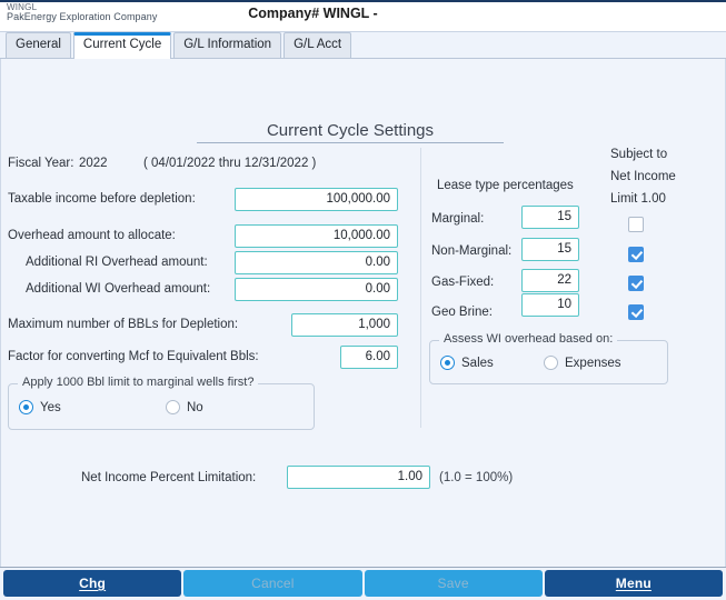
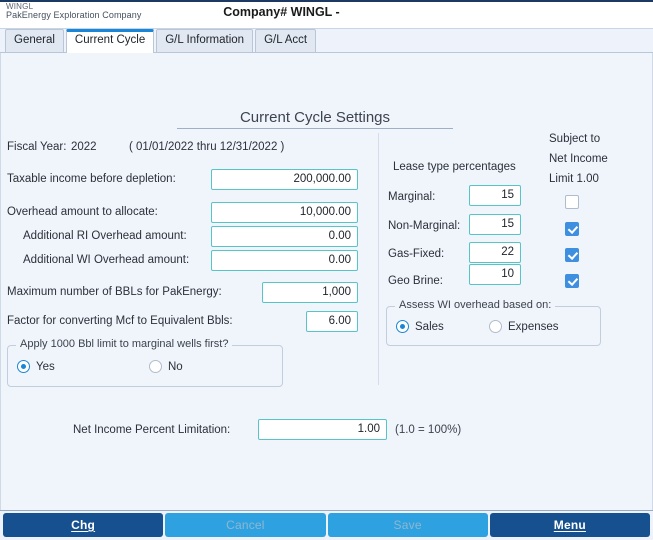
  WINGL
  PakEnergy Exploration Company
  Company# WINGL -
  General
  Current Cycle
  G/L Information
  G/L Acct
  Current Cycle Settings
  Fiscal Year:
  2022
- ( 04/01/2022 thru 12/31/2022 )
+ ( 01/01/2022 thru 12/31/2022 )
  Taxable income before depletion:
- 100,000.00
+ 200,000.00
  Overhead amount to allocate:
  10,000.00
  Additional RI Overhead amount:
  0.00
  Additional WI Overhead amount:
  0.00
- Maximum number of BBLs for Depletion:
+ Maximum number of BBLs for PakEnergy:
  1,000
  Factor for converting Mcf to Equivalent Bbls:
  6.00
  Apply 1000 Bbl limit to marginal wells first?
  Yes
  No
  Lease type percentages
  Subject to
  Net Income
  Limit 1.00
  Marginal:
  15
  Non-Marginal:
  15
  Gas-Fixed:
  22
  Geo Brine:
  10
  Assess WI overhead based on:
  Sales
  Expenses
  Net Income Percent Limitation:
  1.00
  (1.0 = 100%)
  Chg
  Cancel
  Save
  Menu
